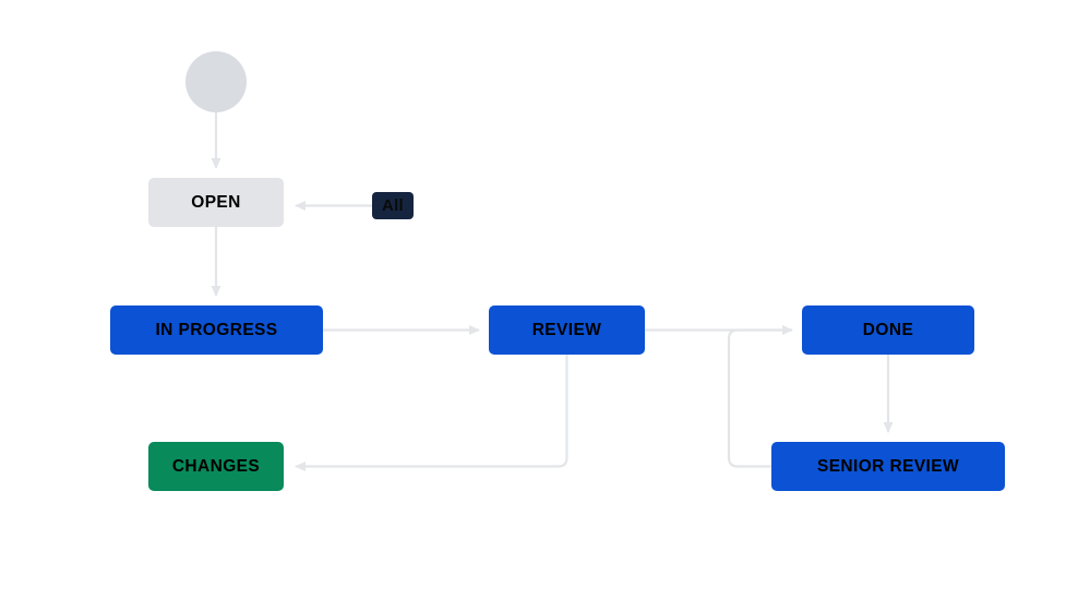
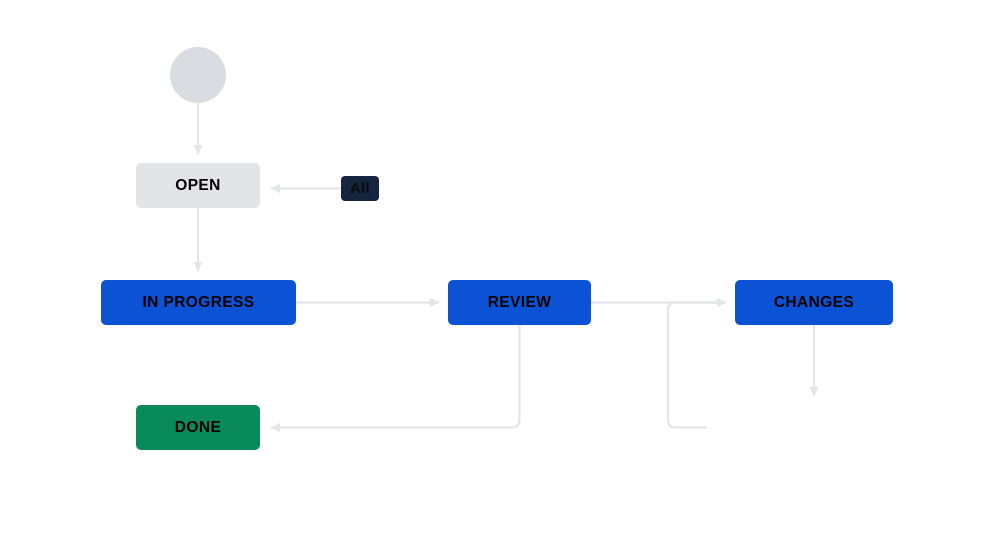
  OPEN
  IN PROGRESS
  REVIEW
- DONE
+ CHANGES
- SENIOR REVIEW
- CHANGES
+ DONE
  All
